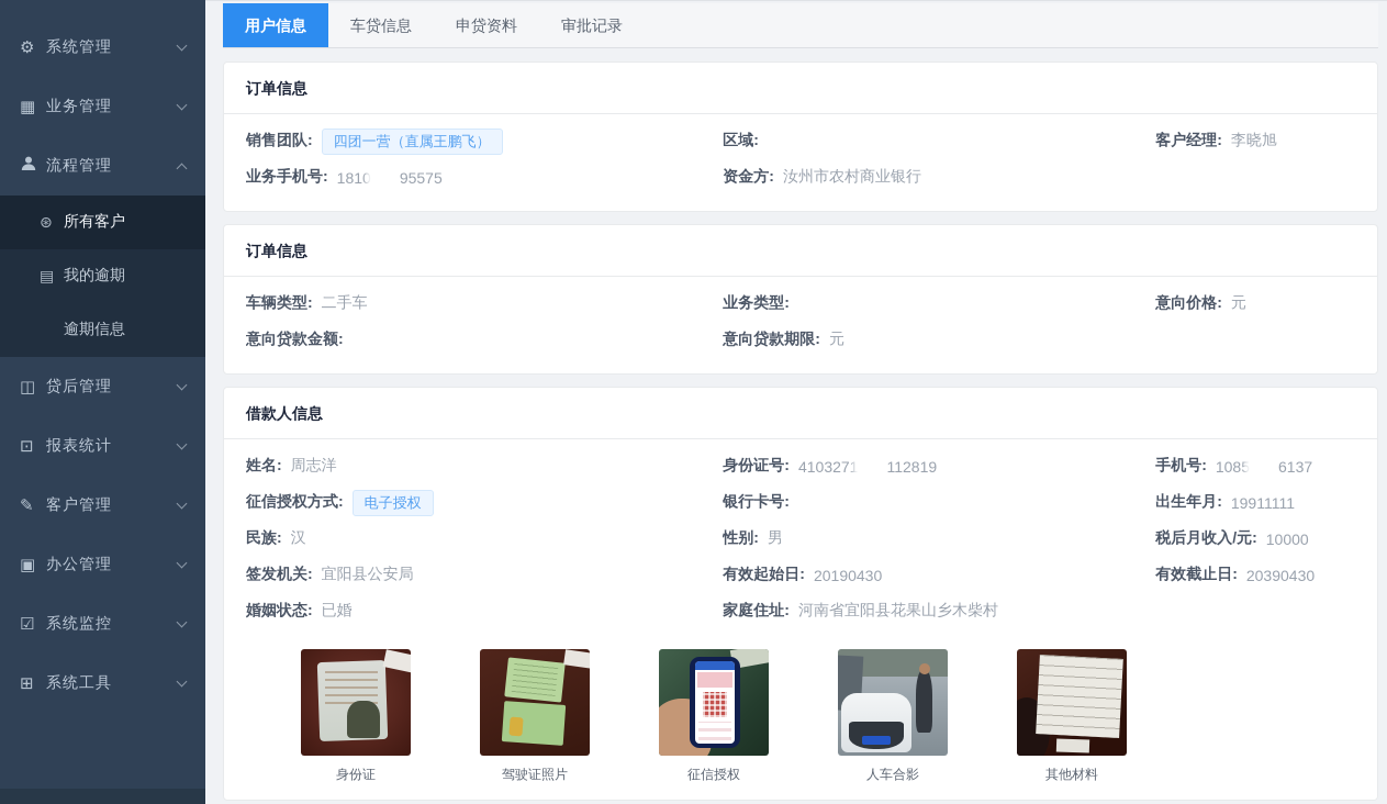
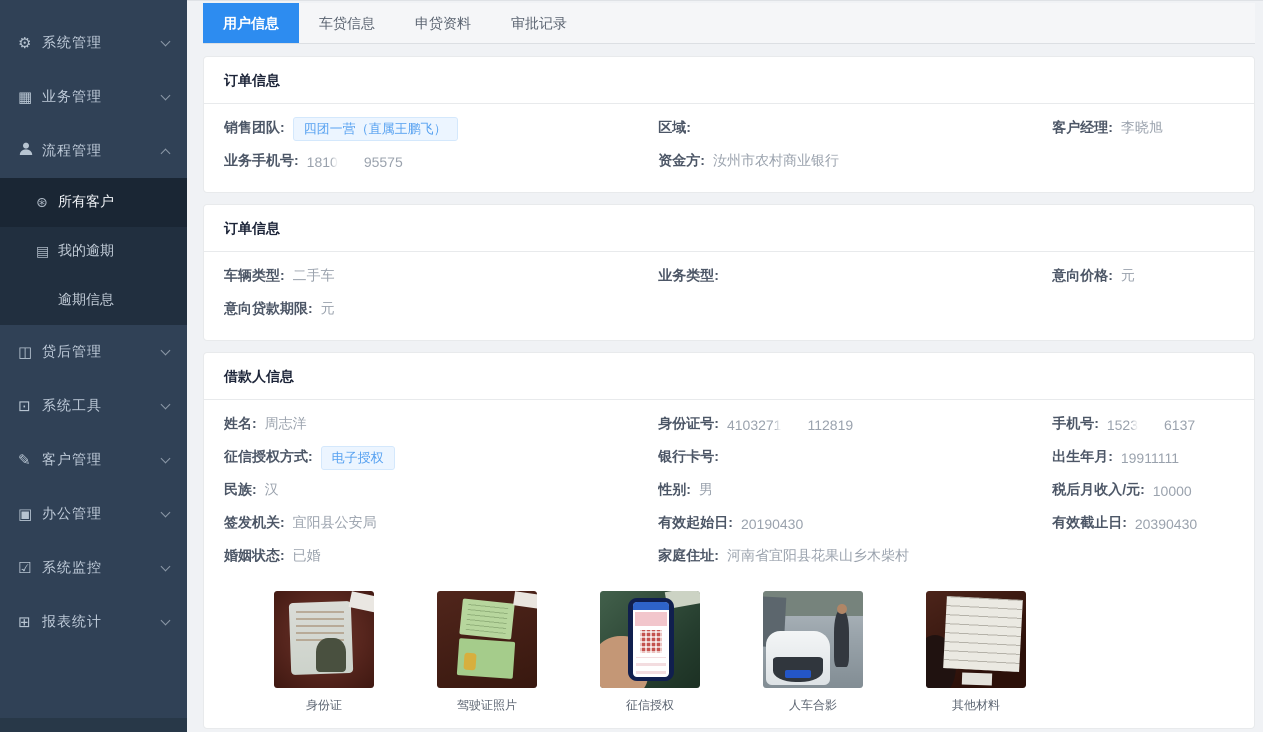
  系统管理
  业务管理
  流程管理
  所有客户
  我的逾期
  逾期信息
  贷后管理
- 报表统计
+ 系统工具
  客户管理
  办公管理
  系统监控
- 系统工具
+ 报表统计
  用户信息
  车贷信息
  申贷资料
  审批记录
  订单信息
  销售团队:
  四团一营（直属王鹏飞）
  区域:
  客户经理:
  李晓旭
  业务手机号:
  1810 95575
  资金方:
  汝州市农村商业银行
  订单信息
  车辆类型:
  二手车
  业务类型:
  意向价格:
  元
- 意向贷款金额:
  意向贷款期限:
  元
  借款人信息
  姓名:
  周志洋
  身份证号:
  4103271 112819
  手机号:
- 1085 6137
+ 1523 6137
  征信授权方式:
  电子授权
  银行卡号:
  出生年月:
  19911111
  民族:
  汉
  性别:
  男
  税后月收入/元:
  10000
  签发机关:
  宜阳县公安局
  有效起始日:
  20190430
  有效截止日:
  20390430
  婚姻状态:
  已婚
  家庭住址:
  河南省宜阳县花果山乡木柴村
  身份证
  驾驶证照片
  征信授权
  人车合影
  其他材料
